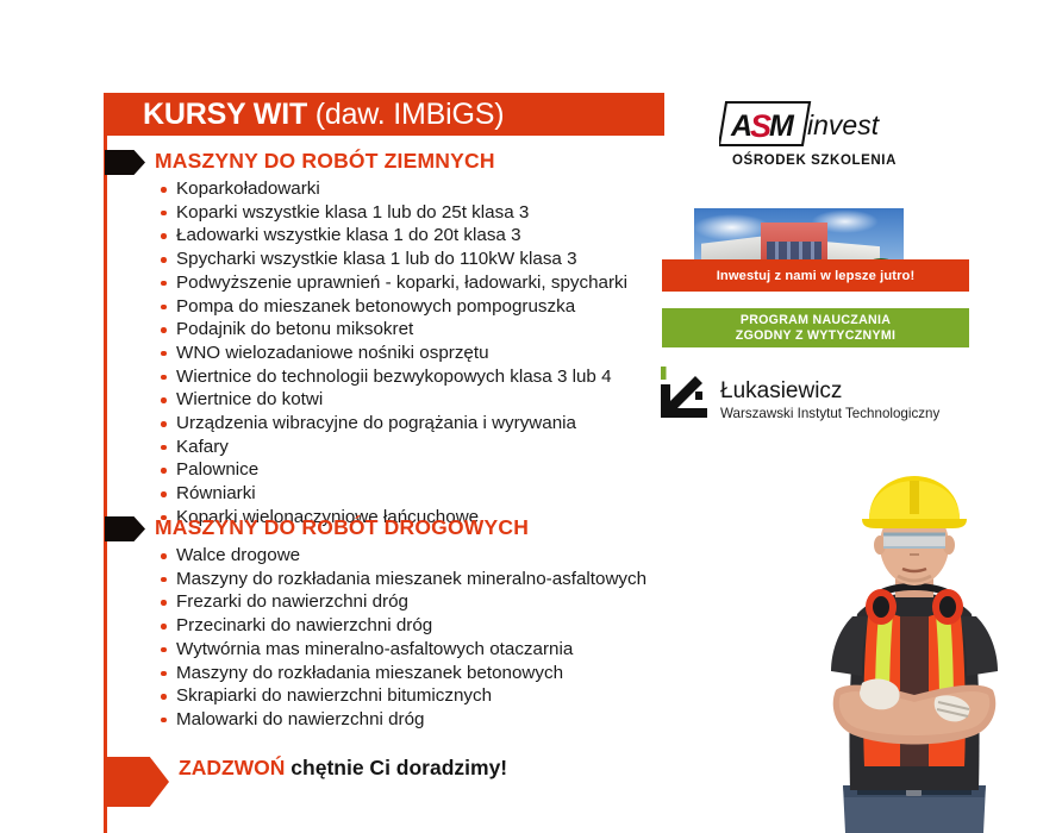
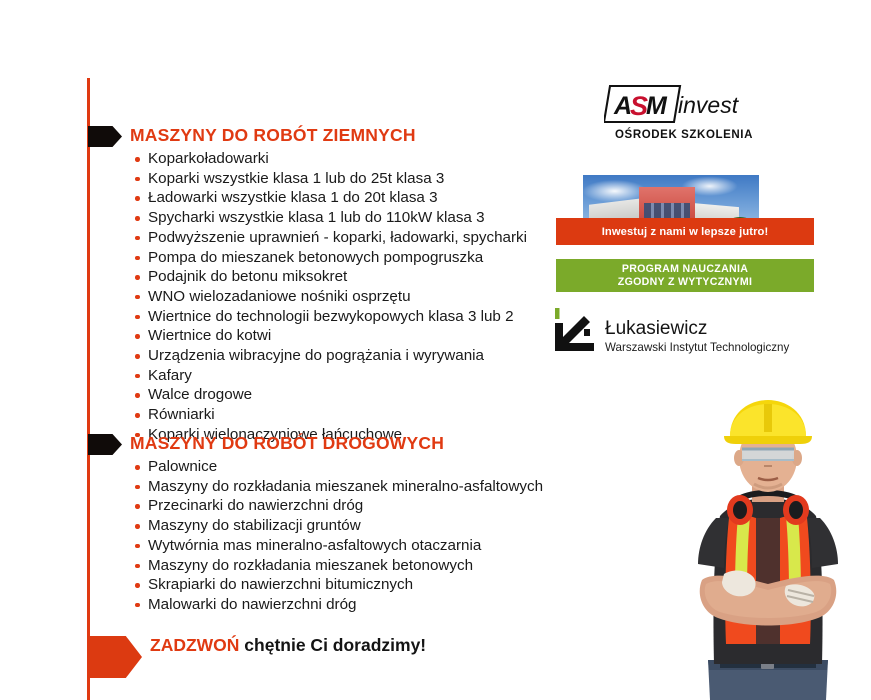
- KURSY WIT (daw. IMBiGS)
  MASZYNY DO ROBÓT ZIEMNYCH
  Koparkoładowarki
  Koparki wszystkie klasa 1 lub do 25t klasa 3
  Ładowarki wszystkie klasa 1 do 20t klasa 3
  Spycharki wszystkie klasa 1 lub do 110kW klasa 3
  Podwyższenie uprawnień - koparki, ładowarki, spycharki
  Pompa do mieszanek betonowych pompogruszka
  Podajnik do betonu miksokret
  WNO wielozadaniowe nośniki osprzętu
- Wiertnice do technologii bezwykopowych klasa 3 lub 4
+ Wiertnice do technologii bezwykopowych klasa 3 lub 2
  Wiertnice do kotwi
  Urządzenia wibracyjne do pogrążania i wyrywania
  Kafary
- Palownice
+ Walce drogowe
  Równiarki
  Koparki wielonaczyniowe łańcuchowe
  MASZYNY DO ROBÓT DROGOWYCH
- Walce drogowe
+ Palownice
  Maszyny do rozkładania mieszanek mineralno-asfaltowych
- Frezarki do nawierzchni dróg
  Przecinarki do nawierzchni dróg
+ Maszyny do stabilizacji gruntów
  Wytwórnia mas mineralno-asfaltowych otaczarnia
  Maszyny do rozkładania mieszanek betonowych
  Skrapiarki do nawierzchni bitumicznych
  Malowarki do nawierzchni dróg
  ZADZWOŃ chętnie Ci doradzimy!
  A
  S
  M
  invest
  OŚRODEK SZKOLENIA
  Inwestuj z nami w lepsze jutro!
  PROGRAM NAUCZANIA
  ZGODNY Z WYTYCZNYMI
  Łukasiewicz
  Warszawski Instytut Technologiczny
